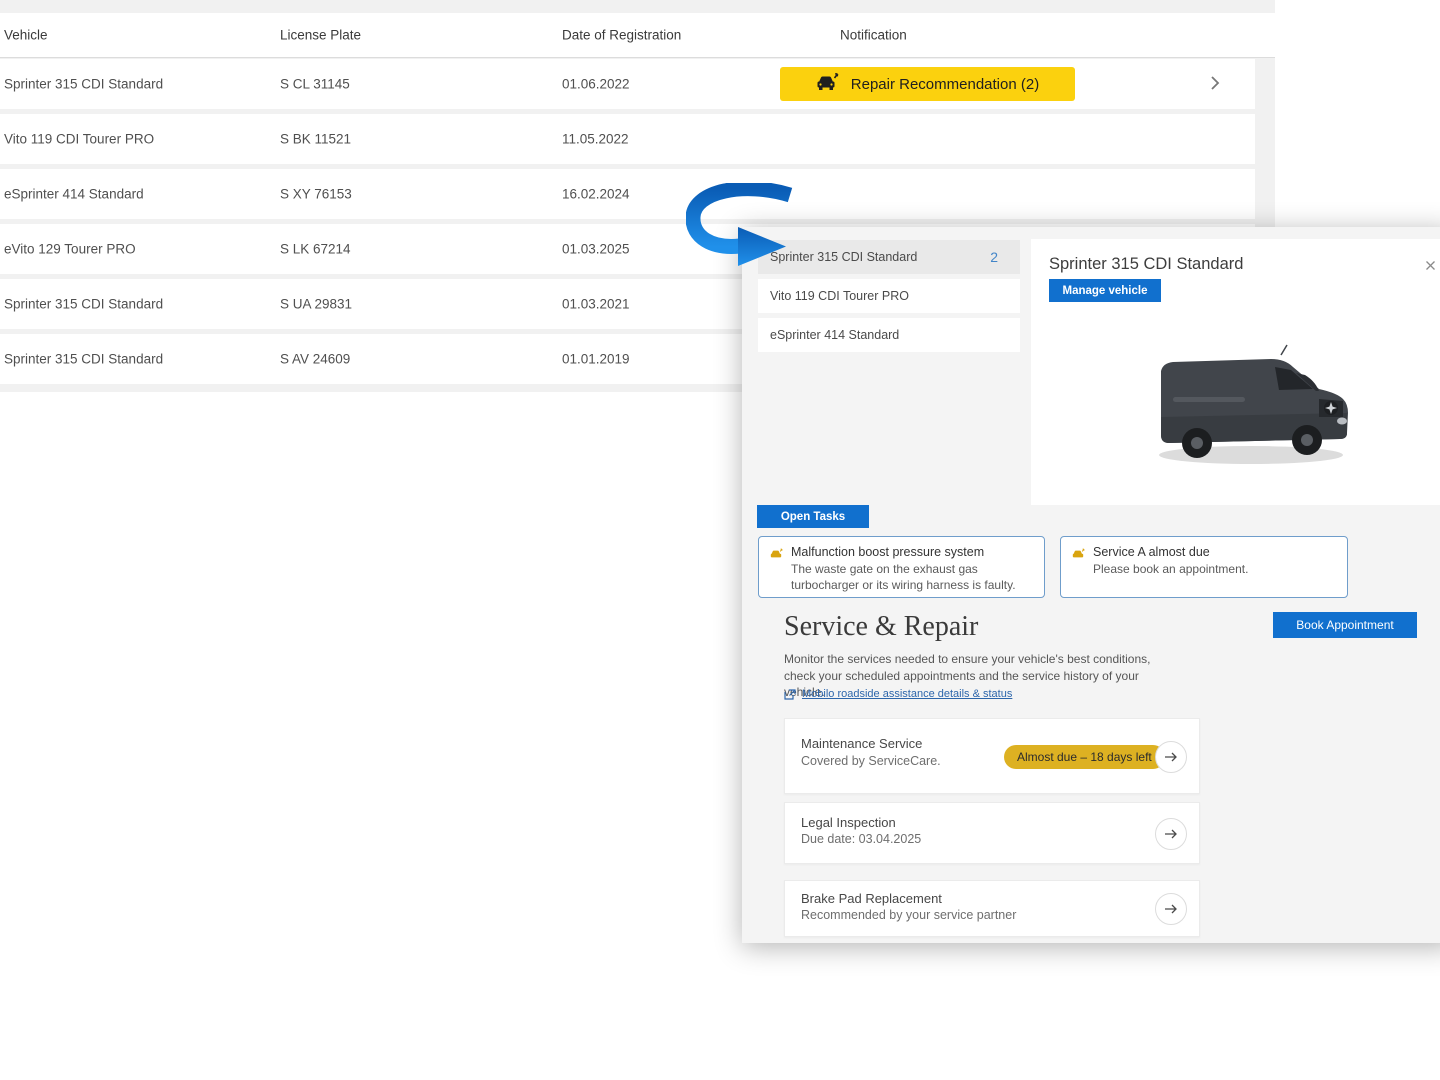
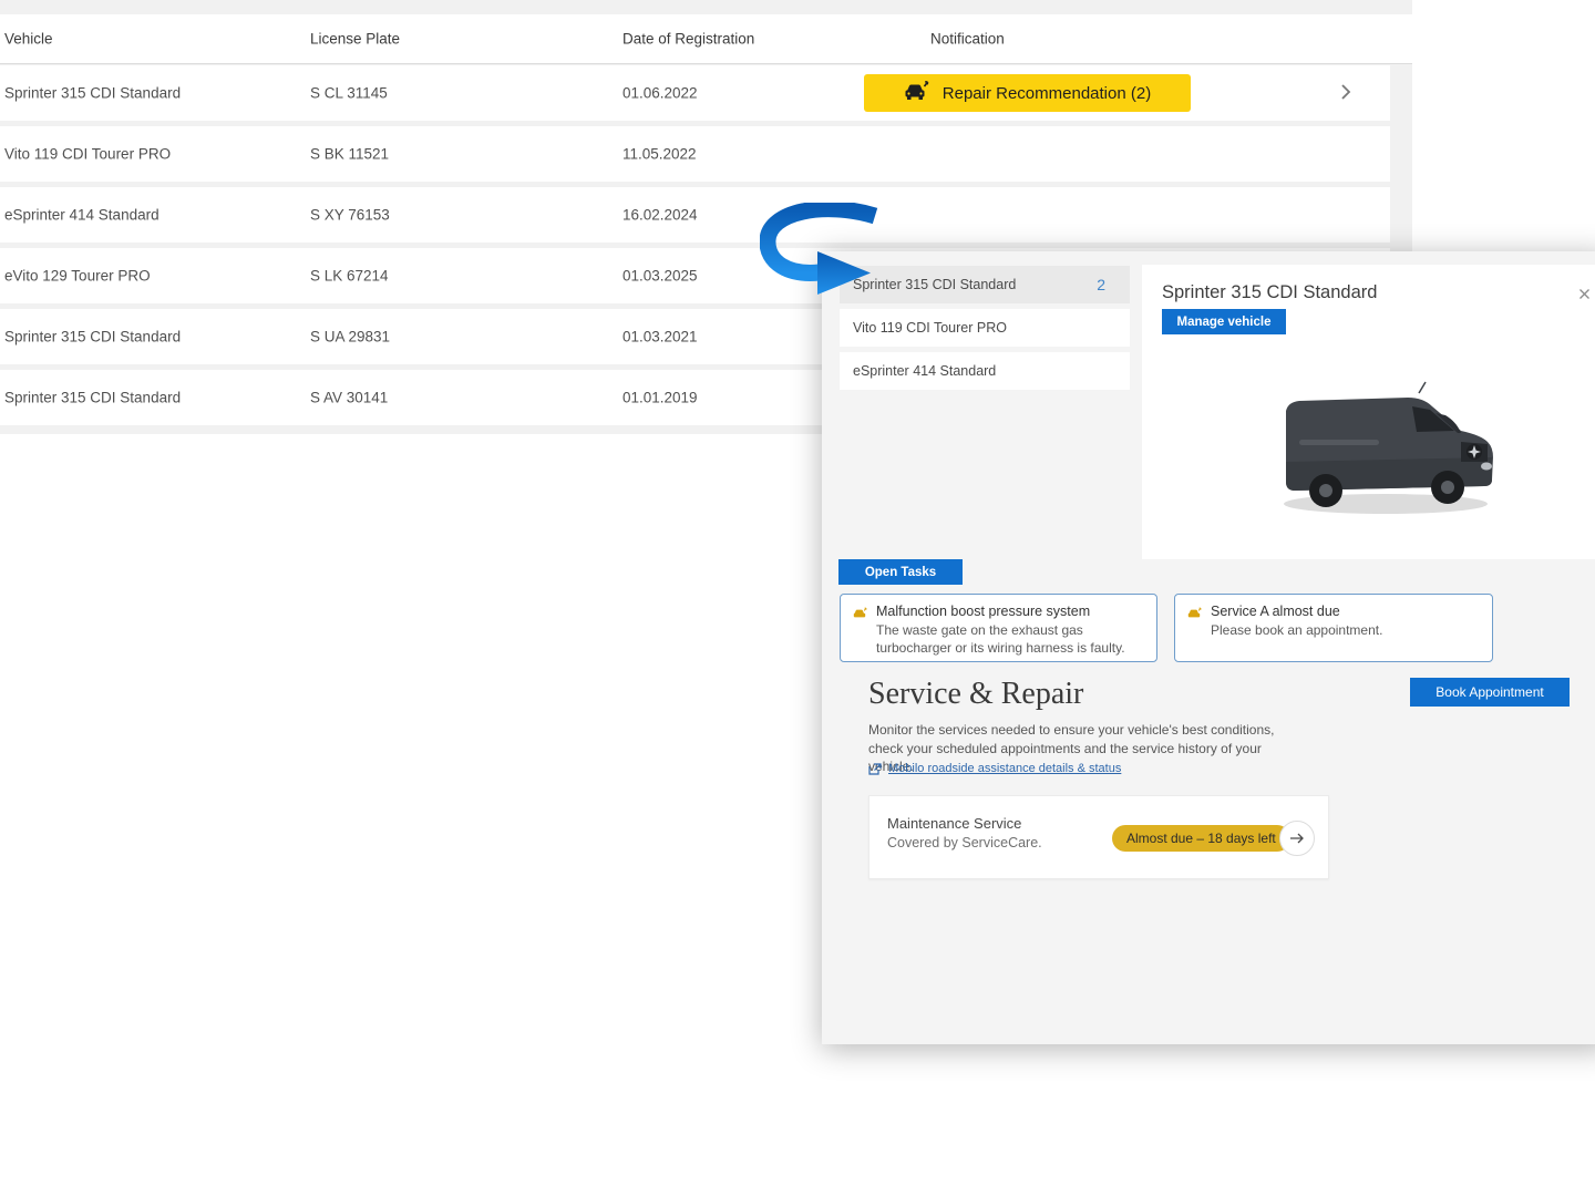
  Vehicle
  License Plate
  Date of Registration
  Notification
  Sprinter 315 CDI Standard
  S CL 31145
  01.06.2022
  Repair Recommendation (2)
  Vito 119 CDI Tourer PRO
  S BK 11521
  11.05.2022
  eSprinter 414 Standard
  S XY 76153
  16.02.2024
  eVito 129 Tourer PRO
  S LK 67214
  01.03.2025
  Sprinter 315 CDI Standard
  S UA 29831
  01.03.2021
  Sprinter 315 CDI Standard
- S AV 24609
+ S AV 30141
  01.01.2019
  Sprinter 315 CDI Standard
  2
  Vito 119 CDI Tourer PRO
  eSprinter 414 Standard
  Sprinter 315 CDI Standard
  Manage vehicle
  Open Tasks
  Malfunction boost pressure system
  The waste gate on the exhaust gas turbocharger or its wiring harness is faulty.
  Service A almost due
  Please book an appointment.
  Service & Repair
  Book Appointment
  Monitor the services needed to ensure your vehicle's best conditions, check your scheduled appointments and the service history of your vhicle.
  Mobilo roadside assistance details & status
  Maintenance Service
  Covered by ServiceCare.
  Almost due – 18 days left
- Legal Inspection
- Due date: 03.04.2025
- Brake Pad Replacement
- Recommended by your service partner
